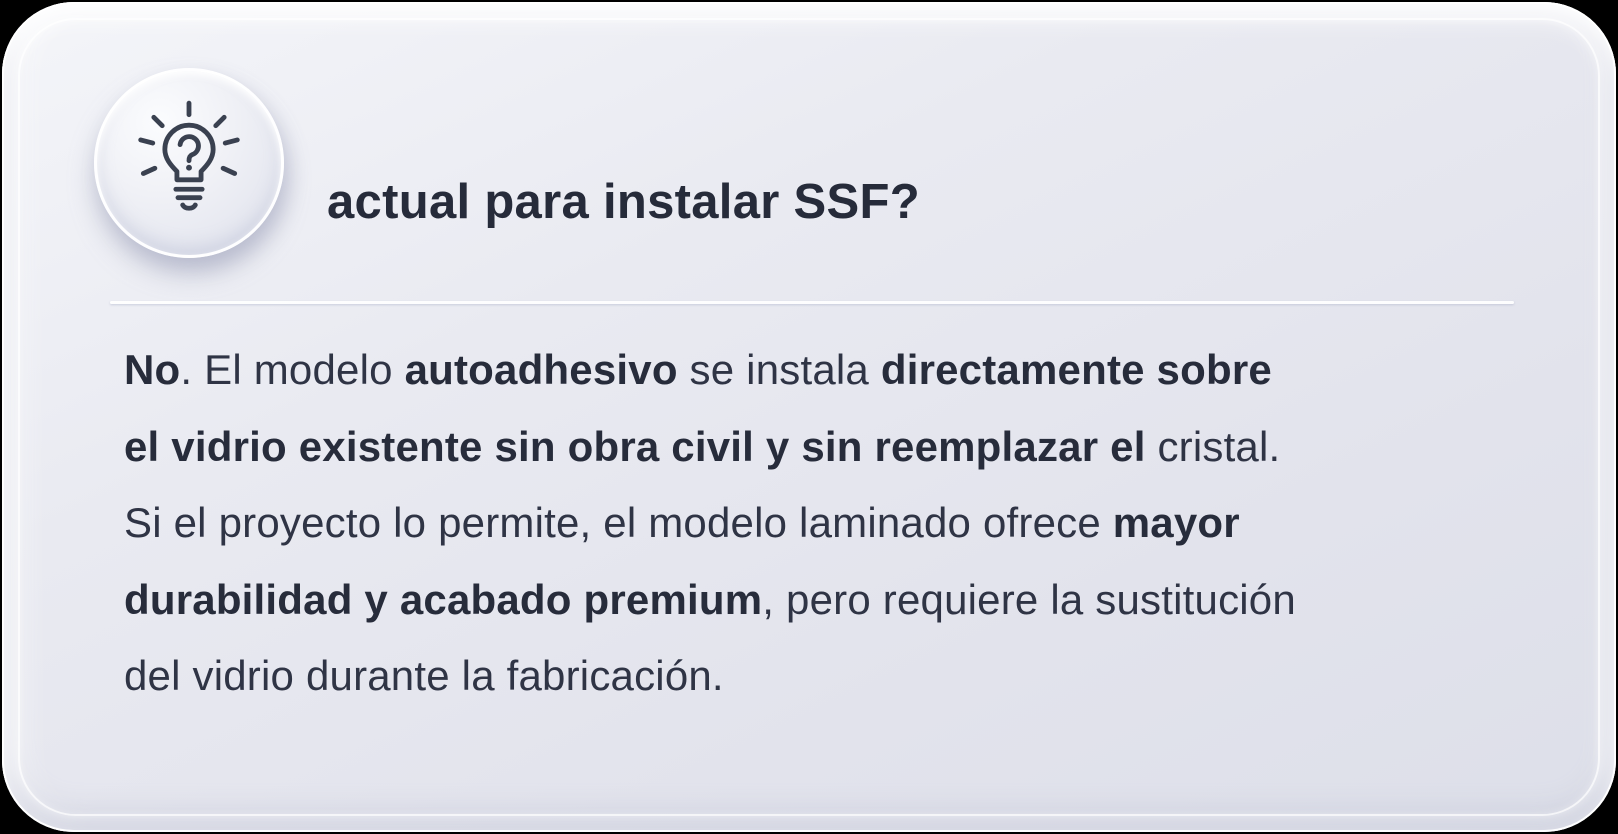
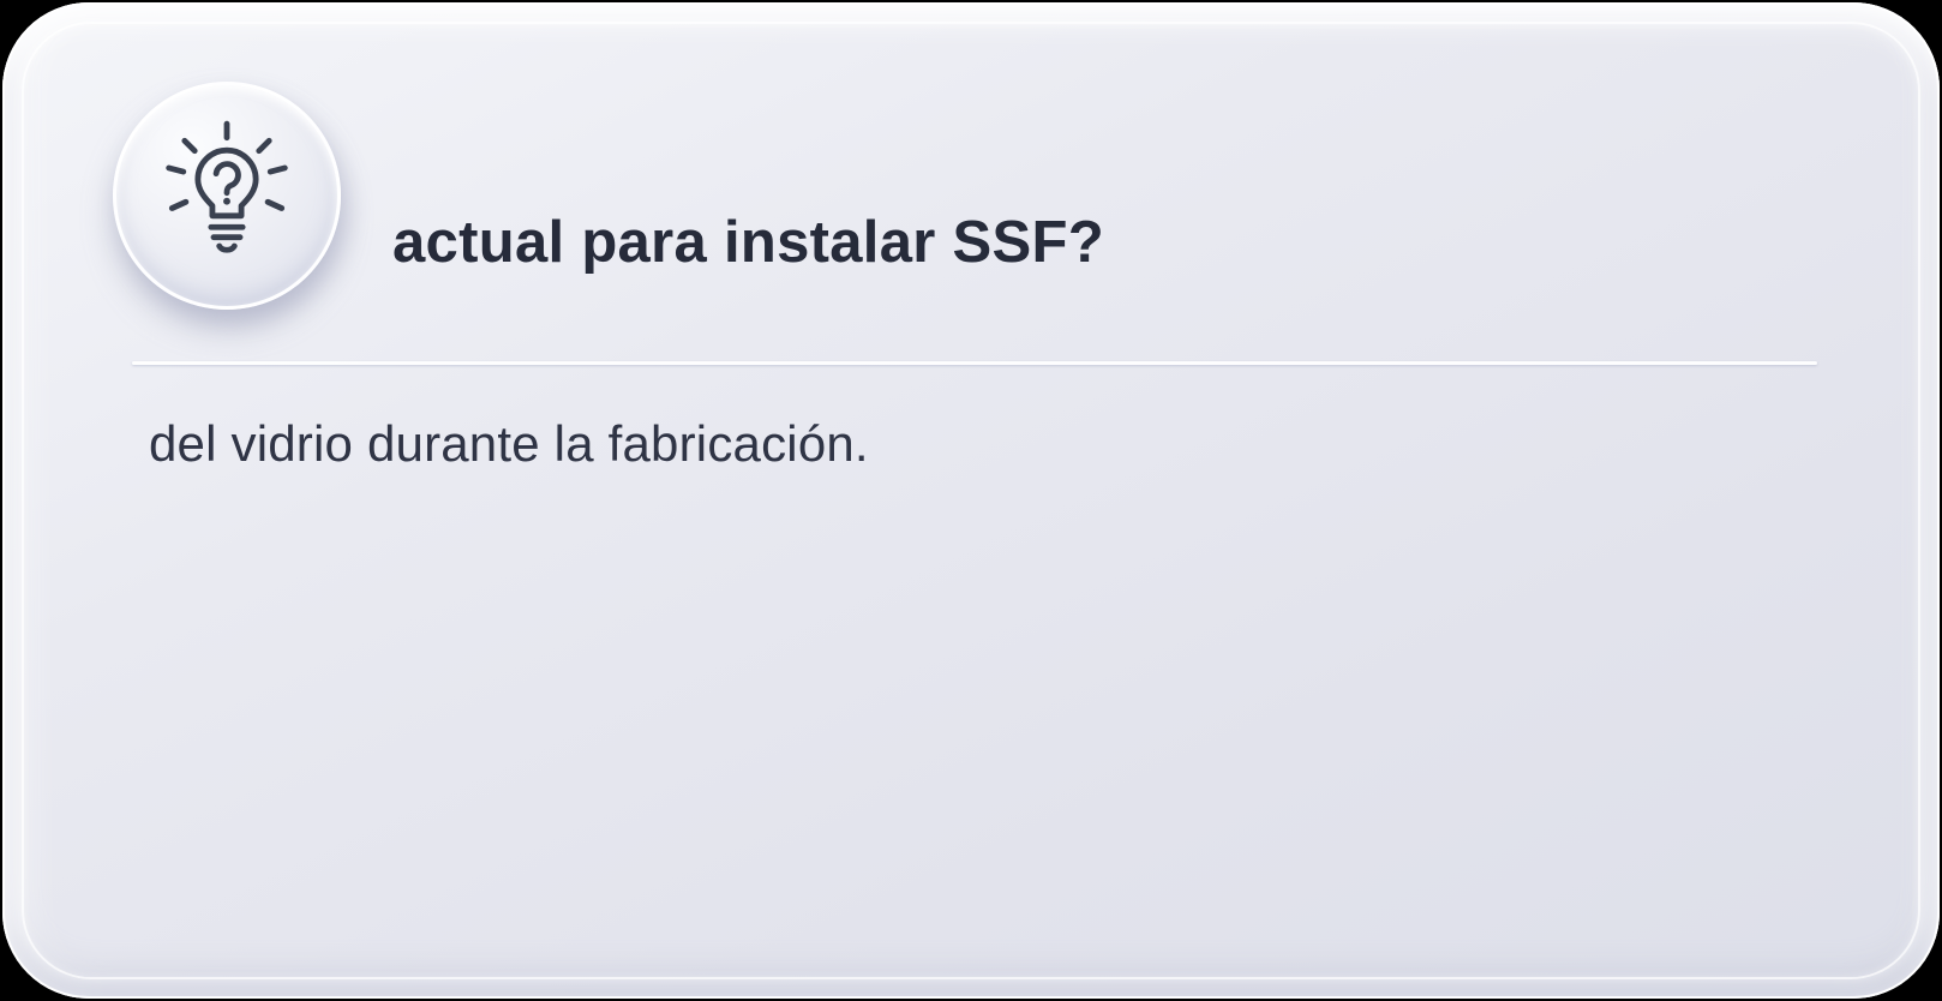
  actual para instalar SSF?
- No. El modelo autoadhesivo se instala directamente sobre
- el vidrio existente sin obra civil y sin reemplazar el cristal.
- Si el proyecto lo permite, el modelo laminado ofrece mayor
- durabilidad y acabado premium, pero requiere la sustitución
  del vidrio durante la fabricación.
